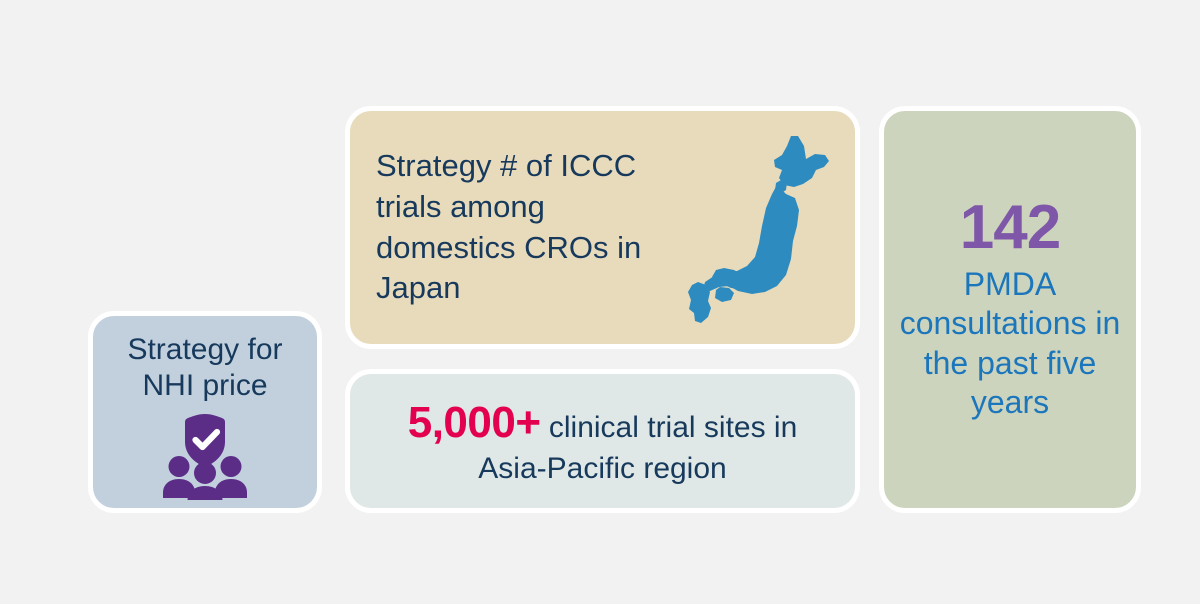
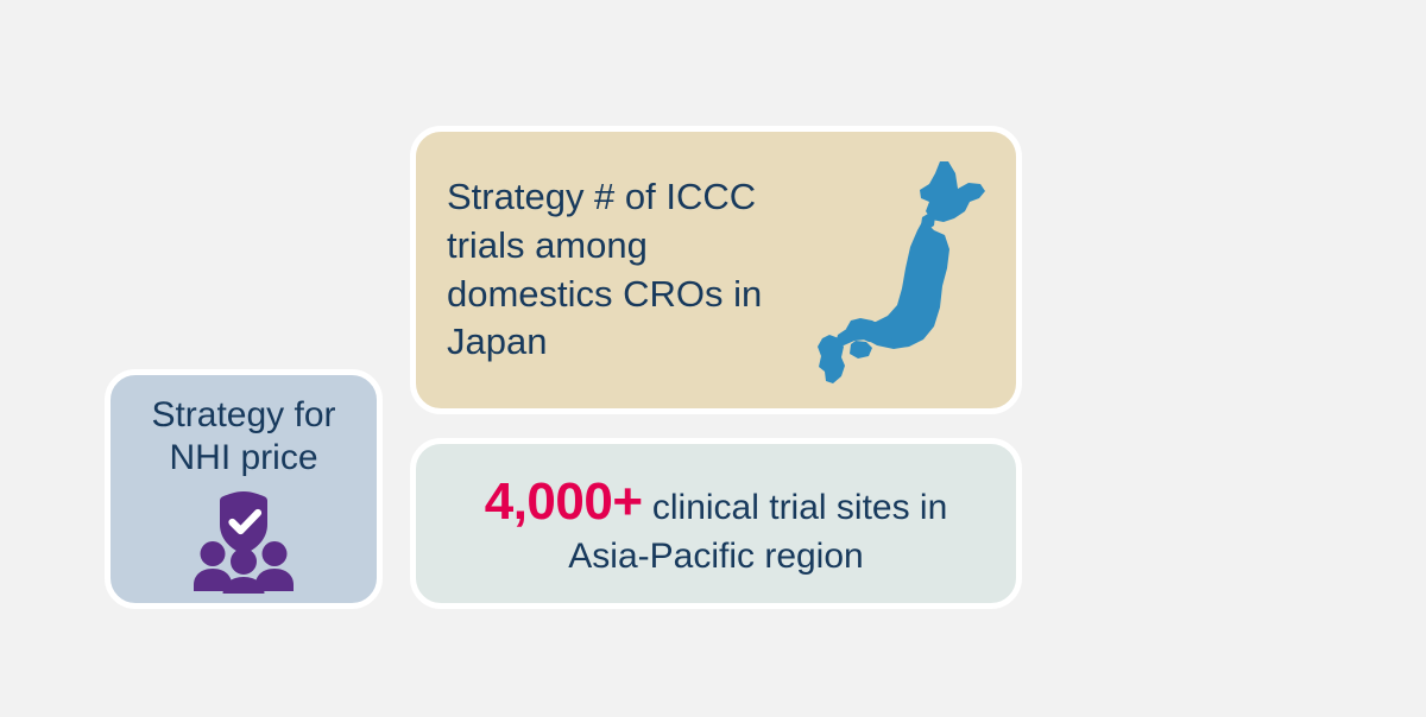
  Strategy for NHI price
  Strategy # of ICCC trials among domestics CROs in Japan
- 5,000+ clinical trial sites in
+ 4,000+ clinical trial sites in
  Asia-Pacific region
- 142
- PMDA consultations in the past five years
